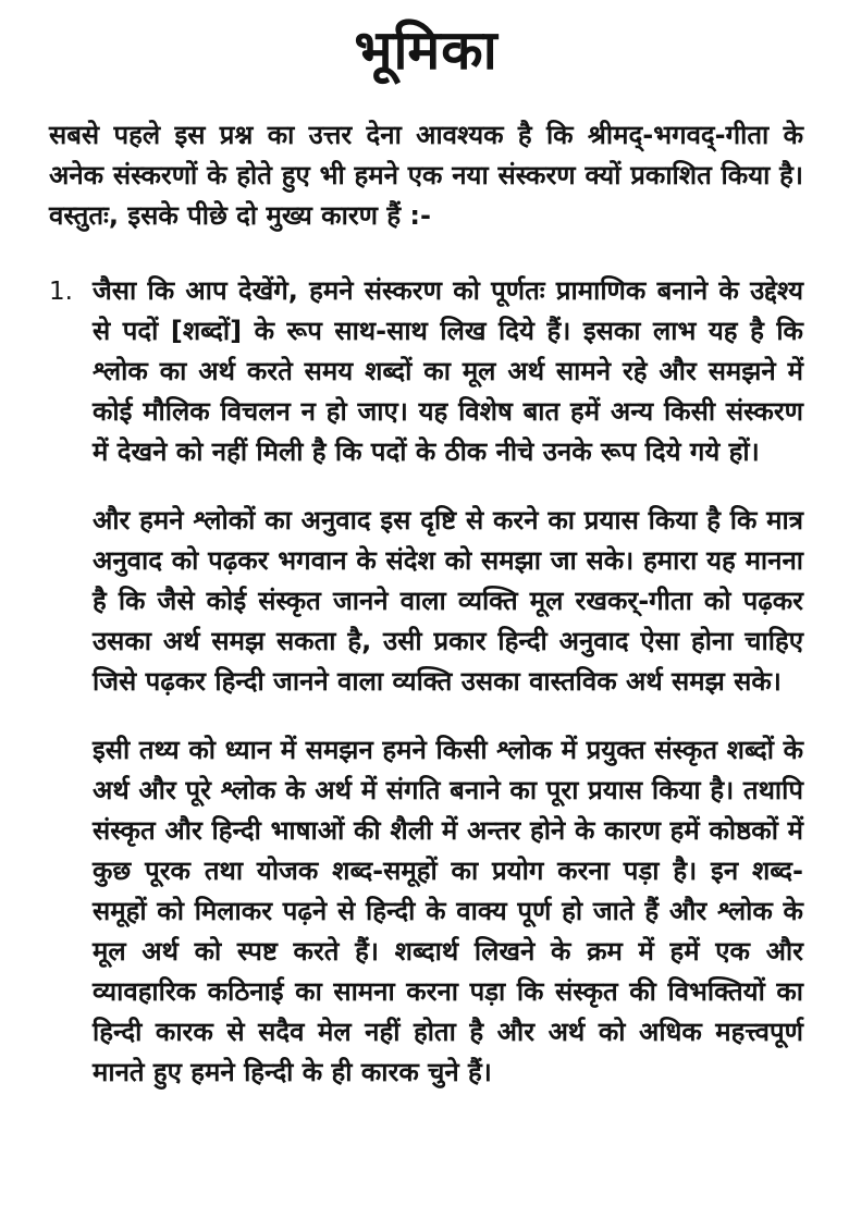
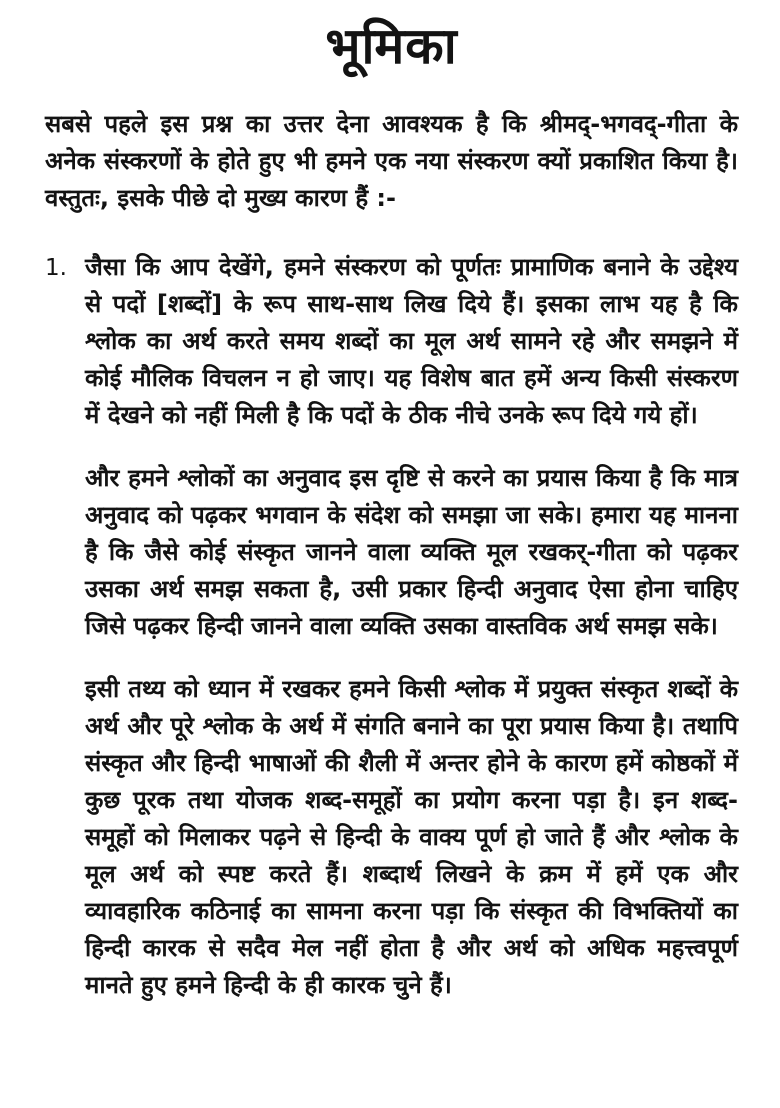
  भूमिका
  सबसे पहले इस प्रश्न का उत्तर देना आवश्यक है कि श्रीमद्-भगवद्-गीता के अनेक संस्करणों के होते हुए भी हमने एक नया संस्करण क्यों प्रकाशित किया है। वस्तुतः, इसके पीछे दो मुख्य कारण हैं :-
  1.
  जैसा कि आप देखेंगे, हमने संस्करण को पूर्णतः प्रामाणिक बनाने के उद्देश्य से पदों [शब्दों] के रूप साथ-साथ लिख दिये हैं। इसका लाभ यह है कि श्लोक का अर्थ करते समय शब्दों का मूल अर्थ सामने रहे और समझने में कोई मौलिक विचलन न हो जाए। यह विशेष बात हमें अन्य किसी संस्करण में देखने को नहीं मिली है कि पदों के ठीक नीचे उनके रूप दिये गये हों।
  और हमने श्लोकों का अनुवाद इस दृष्टि से करने का प्रयास किया है कि मात्र अनुवाद को पढ़कर भगवान के संदेश को समझा जा सके। हमारा यह मानना है कि जैसे कोई संस्कृत जानने वाला व्यक्ति मूल रखकर्-गीता को पढ़कर उसका अर्थ समझ सकता है, उसी प्रकार हिन्दी अनुवाद ऐसा होना चाहिए जिसे पढ़कर हिन्दी जानने वाला व्यक्ति उसका वास्तविक अर्थ समझ सके।
- इसी तथ्य को ध्यान में समझन हमने किसी श्लोक में प्रयुक्त संस्कृत शब्दों के अर्थ और पूरे श्लोक के अर्थ में संगति बनाने का पूरा प्रयास किया है। तथापि संस्कृत और हिन्दी भाषाओं की शैली में अन्तर होने के कारण हमें कोष्ठकों में कुछ पूरक तथा योजक शब्द-समूहों का प्रयोग करना पड़ा है। इन शब्द-समूहों को मिलाकर पढ़ने से हिन्दी के वाक्य पूर्ण हो जाते हैं और श्लोक के मूल अर्थ को स्पष्ट करते हैं। शब्दार्थ लिखने के क्रम में हमें एक और व्यावहारिक कठिनाई का सामना करना पड़ा कि संस्कृत की विभक्तियों का हिन्दी कारक से सदैव मेल नहीं होता है और अर्थ को अधिक महत्त्वपूर्ण मानते हुए हमने हिन्दी के ही कारक चुने हैं।
+ इसी तथ्य को ध्यान में रखकर हमने किसी श्लोक में प्रयुक्त संस्कृत शब्दों के अर्थ और पूरे श्लोक के अर्थ में संगति बनाने का पूरा प्रयास किया है। तथापि संस्कृत और हिन्दी भाषाओं की शैली में अन्तर होने के कारण हमें कोष्ठकों में कुछ पूरक तथा योजक शब्द-समूहों का प्रयोग करना पड़ा है। इन शब्द-समूहों को मिलाकर पढ़ने से हिन्दी के वाक्य पूर्ण हो जाते हैं और श्लोक के मूल अर्थ को स्पष्ट करते हैं। शब्दार्थ लिखने के क्रम में हमें एक और व्यावहारिक कठिनाई का सामना करना पड़ा कि संस्कृत की विभक्तियों का हिन्दी कारक से सदैव मेल नहीं होता है और अर्थ को अधिक महत्त्वपूर्ण मानते हुए हमने हिन्दी के ही कारक चुने हैं।
